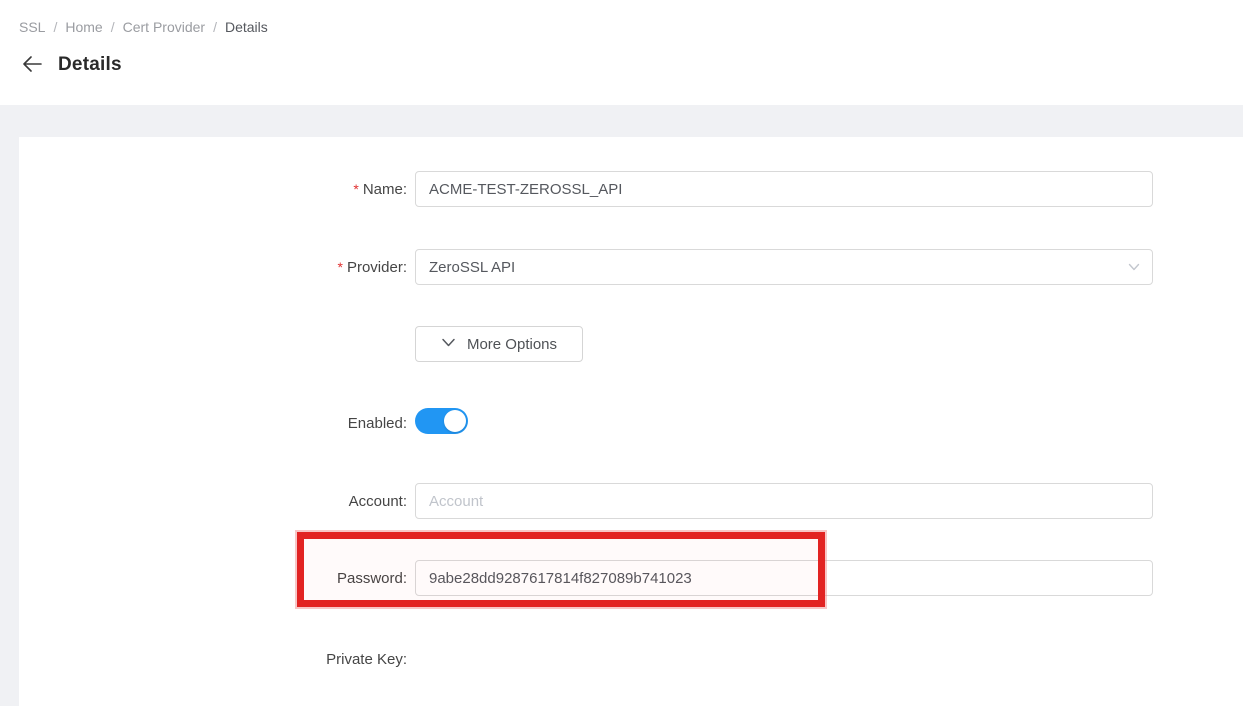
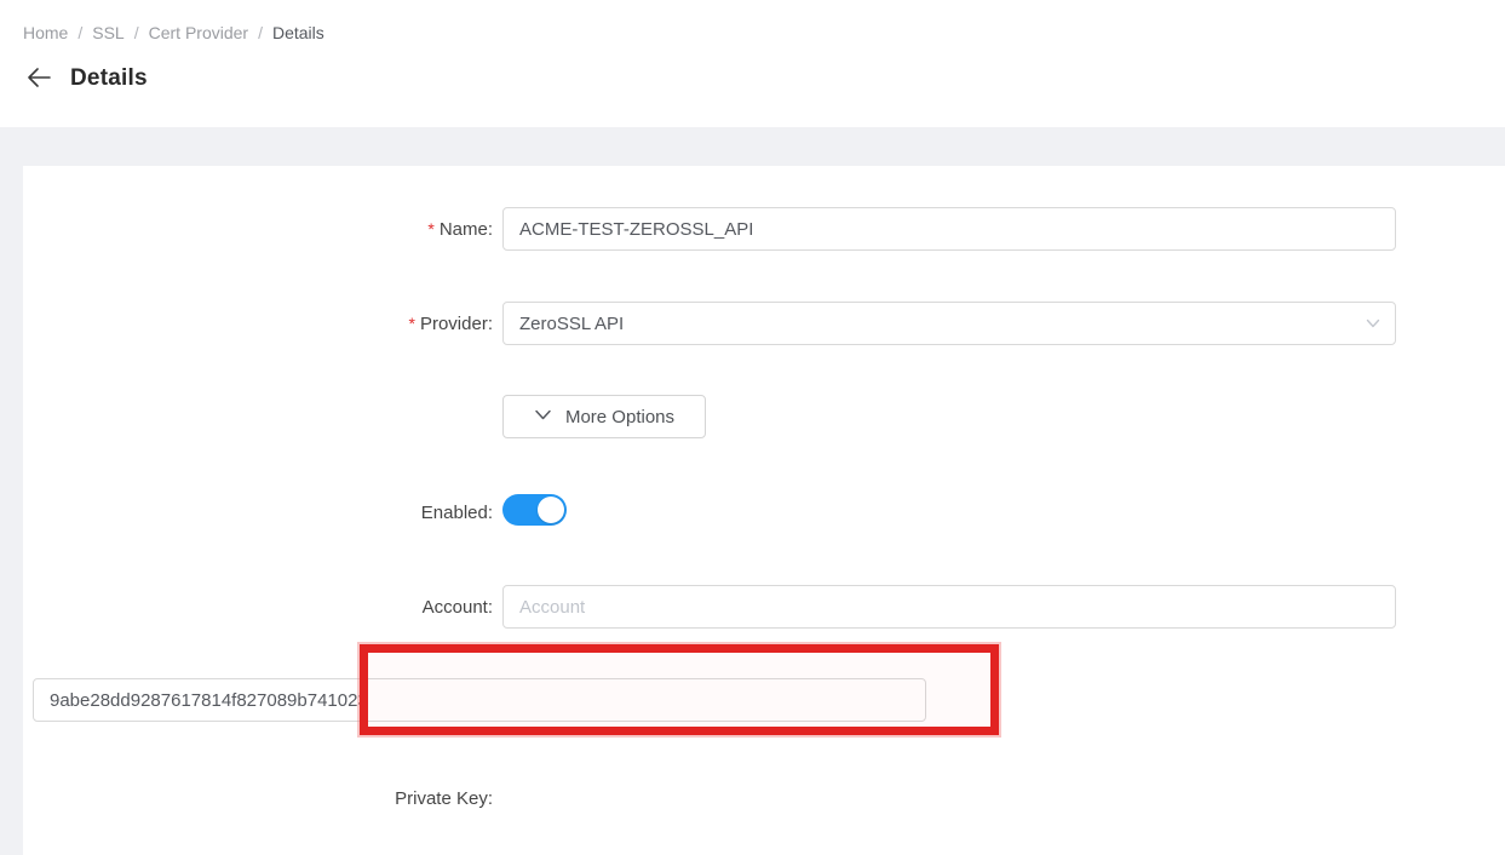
- SSL
+ Home
  /
- Home
+ SSL
  /
  Cert Provider
  /
  Details
  Details
  * Name:
  ACME-TEST-ZEROSSL_API
  * Provider:
  ZeroSSL API
  More Options
  Enabled:
  Account:
  Account
- Password:
  9abe28dd9287617814f827089b741023
  Private Key:
